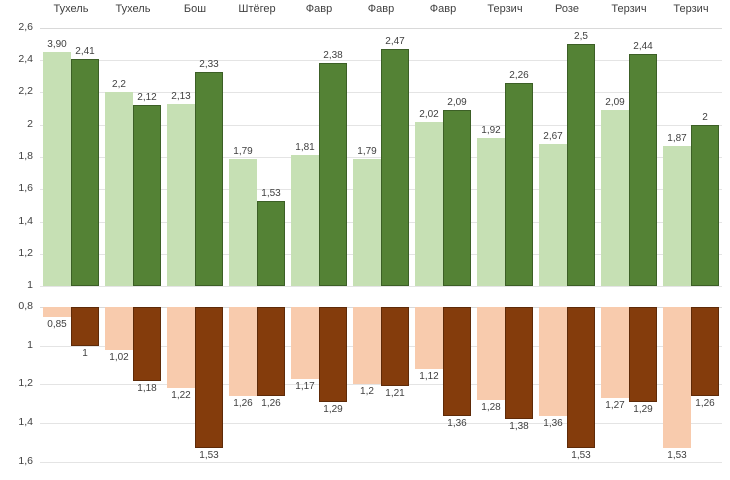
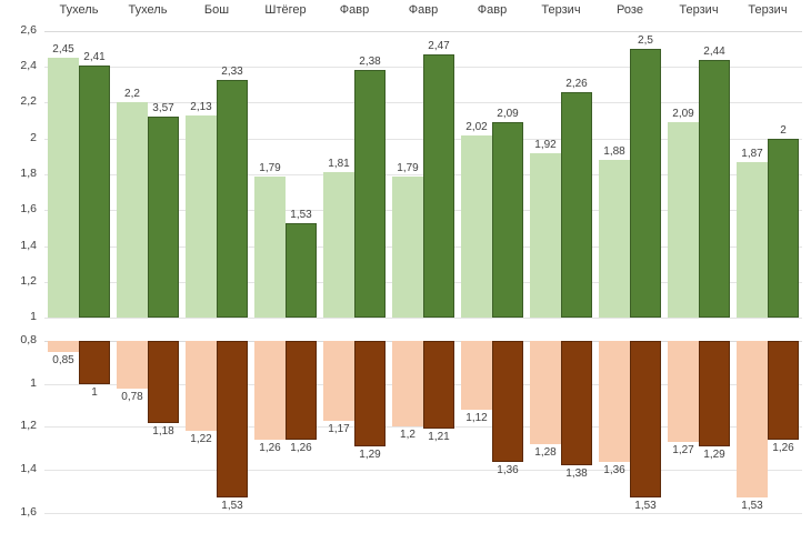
  Тухель
  Тухель
  Бош
  Штёгер
  Фавр
  Фавр
  Фавр
  Терзич
  Розе
  Терзич
  Терзич
  2,6
  2,4
  2,2
  2
  1,8
  1,6
  1,4
  1,2
  1
- 3,90
+ 2,45
  2,2
  2,13
  1,79
  1,81
  1,79
  2,02
  1,92
- 2,67
+ 1,88
  2,09
  1,87
  2,41
- 2,12
+ 3,57
  2,33
  1,53
  2,38
  2,47
  2,09
  2,26
  2,5
  2,44
  2
  0,8
  1
  1,2
  1,4
  1,6
  0,85
- 1,02
+ 0,78
  1,22
  1,26
  1,17
  1,2
  1,12
  1,28
  1,36
  1,27
  1,53
  1
  1,18
  1,53
  1,26
  1,29
  1,21
  1,36
  1,38
  1,53
  1,29
  1,26
